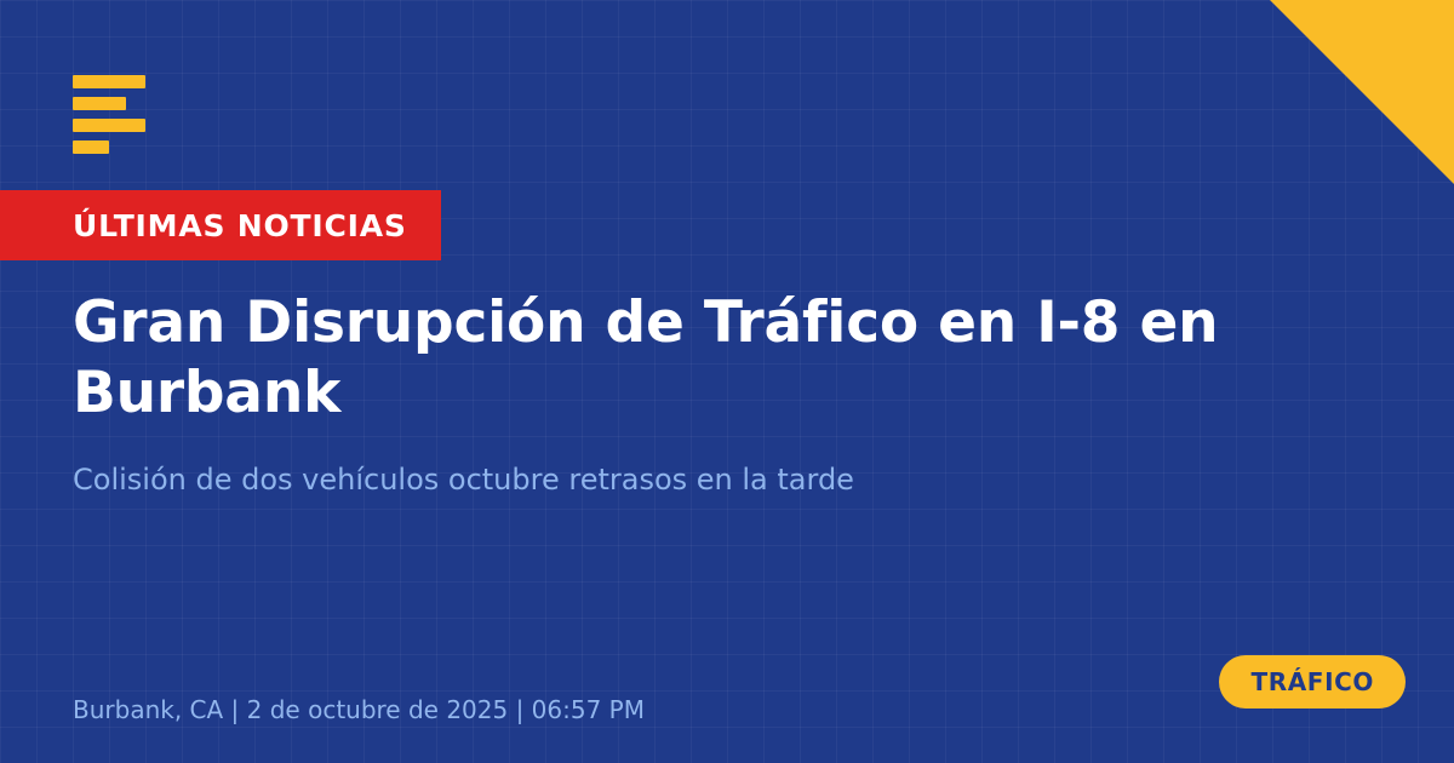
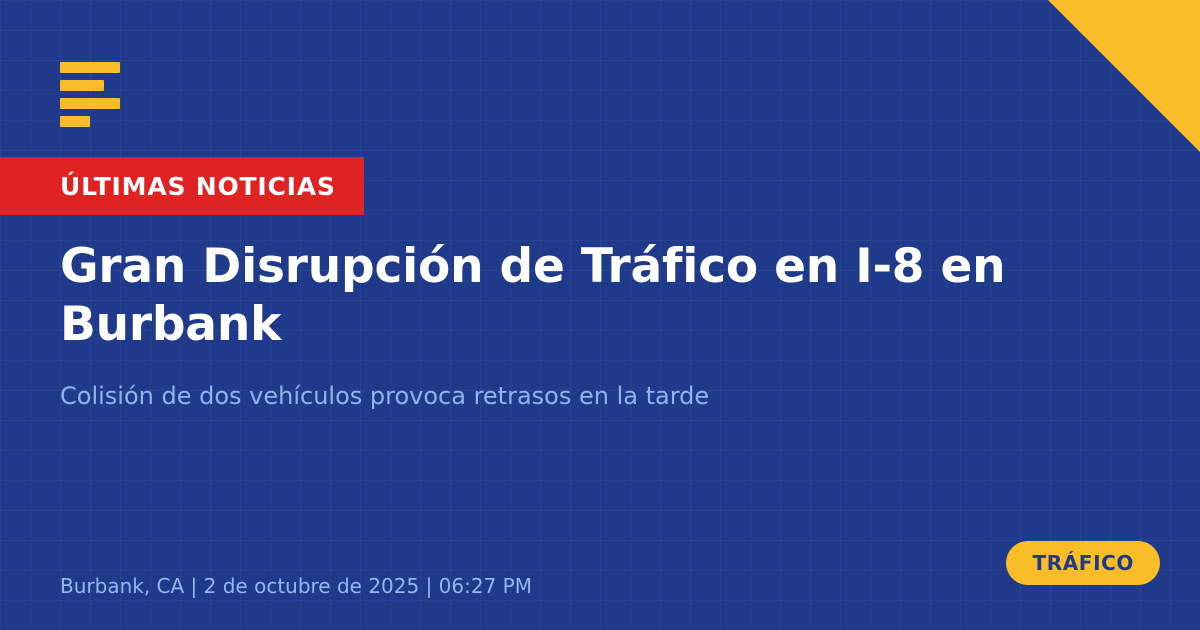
  ÚLTIMAS NOTICIAS
  Gran Disrupción de Tráfico en I-8 en Burbank
- Colisión de dos vehículos octubre retrasos en la tarde
+ Colisión de dos vehículos provoca retrasos en la tarde
- Burbank, CA | 2 de octubre de 2025 | 06:57 PM
+ Burbank, CA | 2 de octubre de 2025 | 06:27 PM
  TRÁFICO
